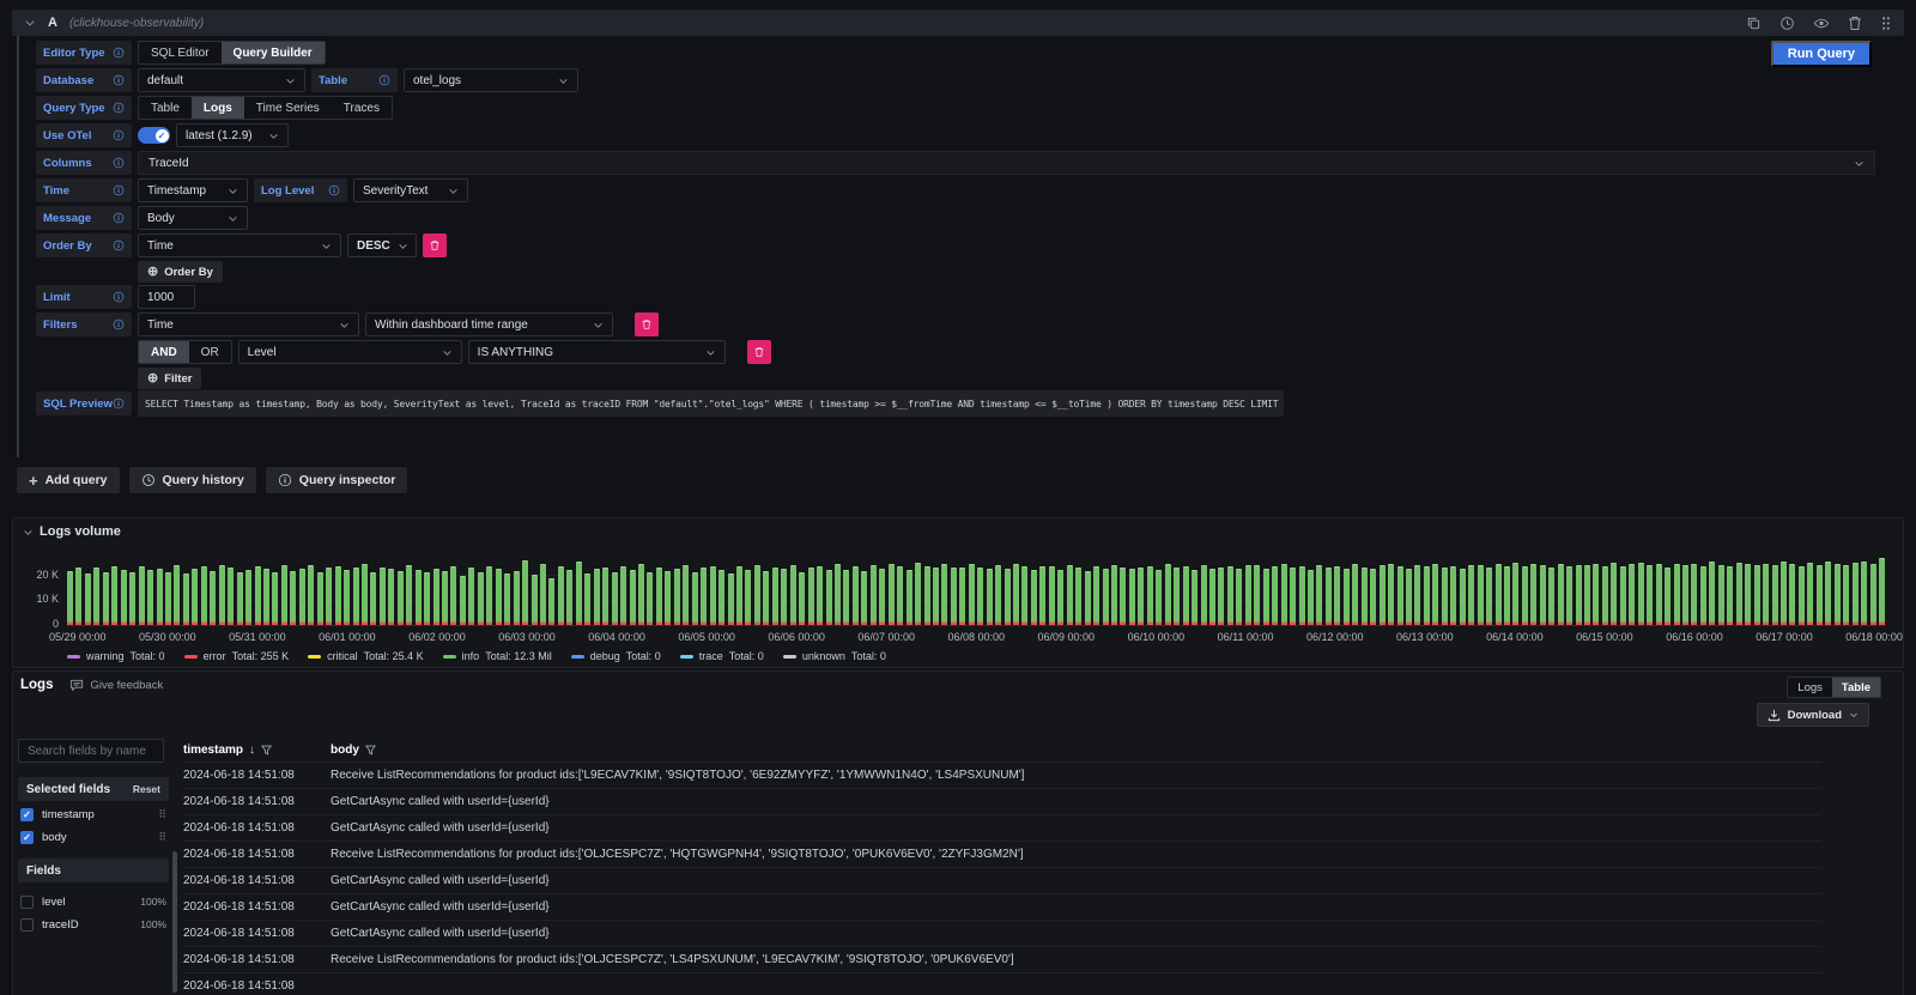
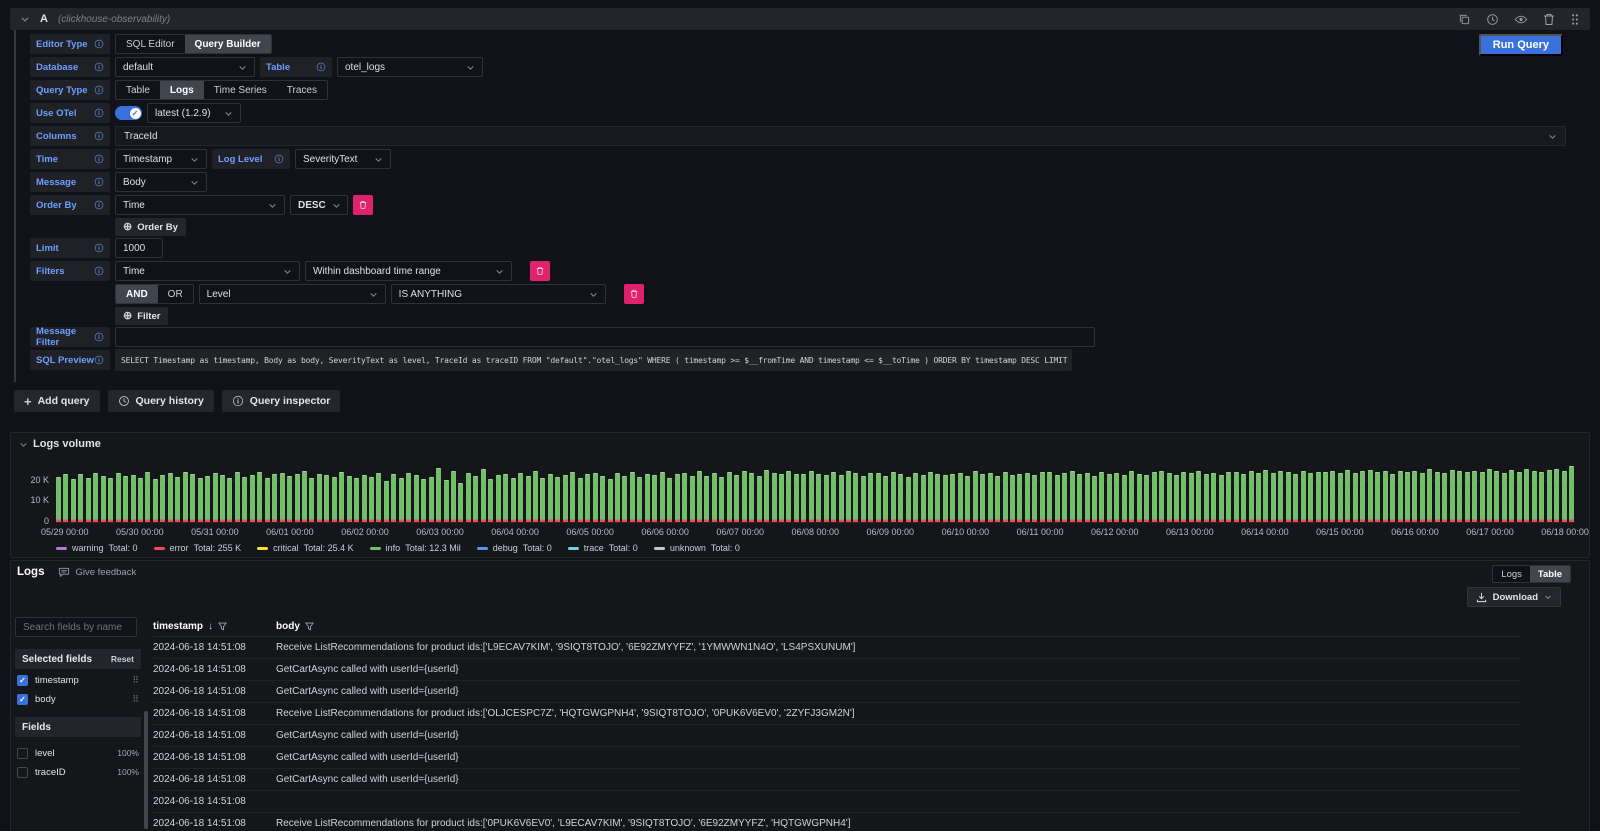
  A
  (clickhouse-observability)
  Run Query
  Editor Type
  SQL Editor
  Query Builder
  Database
  default
  Table
  otel_logs
  Query Type
  Table
  Logs
  Time Series
  Traces
  Use OTel
  ✓
  latest (1.2.9)
  Columns
  TraceId
  Time
  Timestamp
  Log Level
  SeverityText
  Message
  Body
  Order By
  Time
  DESC
  ⊕
  Order By
  Limit
  1000
  Filters
  Time
  Within dashboard time range
  AND
  OR
  Level
  IS ANYTHING
  ⊕
  Filter
+ Message Filter
  SQL Preview
  SELECT Timestamp as timestamp, Body as body, SeverityText as level, TraceId as traceID FROM "default"."otel_logs" WHERE ( timestamp >= $__fromTime AND timestamp <= $__toTime ) ORDER BY timestamp DESC LIMIT
  +
  Add query
  Query history
  Query inspector
  Logs volume
  20 K
  10 K
  0
  05/29 00:00
  05/30 00:00
  05/31 00:00
  06/01 00:00
  06/02 00:00
  06/03 00:00
  06/04 00:00
  06/05 00:00
  06/06 00:00
  06/07 00:00
  06/08 00:00
  06/09 00:00
  06/10 00:00
  06/11 00:00
  06/12 00:00
  06/13 00:00
  06/14 00:00
  06/15 00:00
  06/16 00:00
  06/17 00:00
  06/18 00:00
  warning
  Total: 0
  error
  Total: 255 K
  critical
  Total: 25.4 K
  info
  Total: 12.3 Mil
  debug
  Total: 0
  trace
  Total: 0
  unknown
  Total: 0
  Logs
  Give feedback
  Logs
  Table
  Download
  Search fields by name
  Selected fields
  Reset
  ✓
  timestamp
  ⠿
  ✓
  body
  ⠿
  Fields
  level
  100%
  traceID
  100%
  timestamp
  ↓
  body
  2024-06-18 14:51:08
  Receive ListRecommendations for product ids:['L9ECAV7KIM', '9SIQT8TOJO', '6E92ZMYYFZ', '1YMWWN1N4O', 'LS4PSXUNUM']
  2024-06-18 14:51:08
  GetCartAsync called with userId={userId}
  2024-06-18 14:51:08
  GetCartAsync called with userId={userId}
  2024-06-18 14:51:08
  Receive ListRecommendations for product ids:['OLJCESPC7Z', 'HQTGWGPNH4', '9SIQT8TOJO', '0PUK6V6EV0', '2ZYFJ3GM2N']
  2024-06-18 14:51:08
  GetCartAsync called with userId={userId}
  2024-06-18 14:51:08
  GetCartAsync called with userId={userId}
  2024-06-18 14:51:08
  GetCartAsync called with userId={userId}
  2024-06-18 14:51:08
- Receive ListRecommendations for product ids:['OLJCESPC7Z', 'LS4PSXUNUM', 'L9ECAV7KIM', '9SIQT8TOJO', '0PUK6V6EV0']
  2024-06-18 14:51:08
+ Receive ListRecommendations for product ids:['0PUK6V6EV0', 'L9ECAV7KIM', '9SIQT8TOJO', '6E92ZMYYFZ', 'HQTGWGPNH4']
